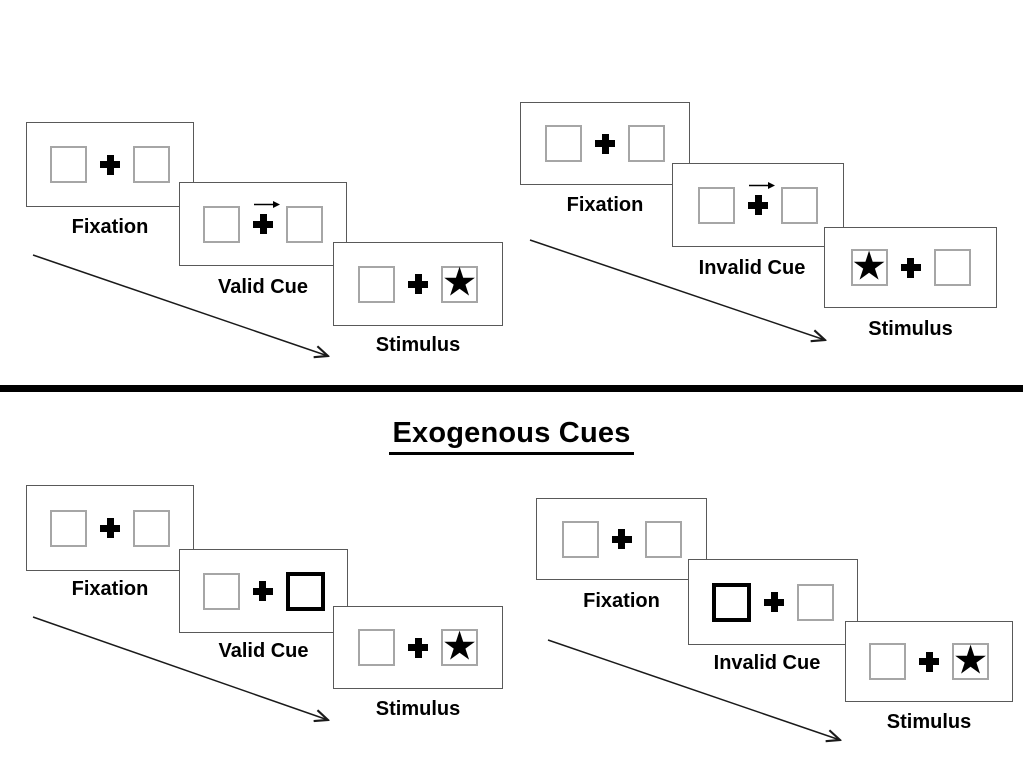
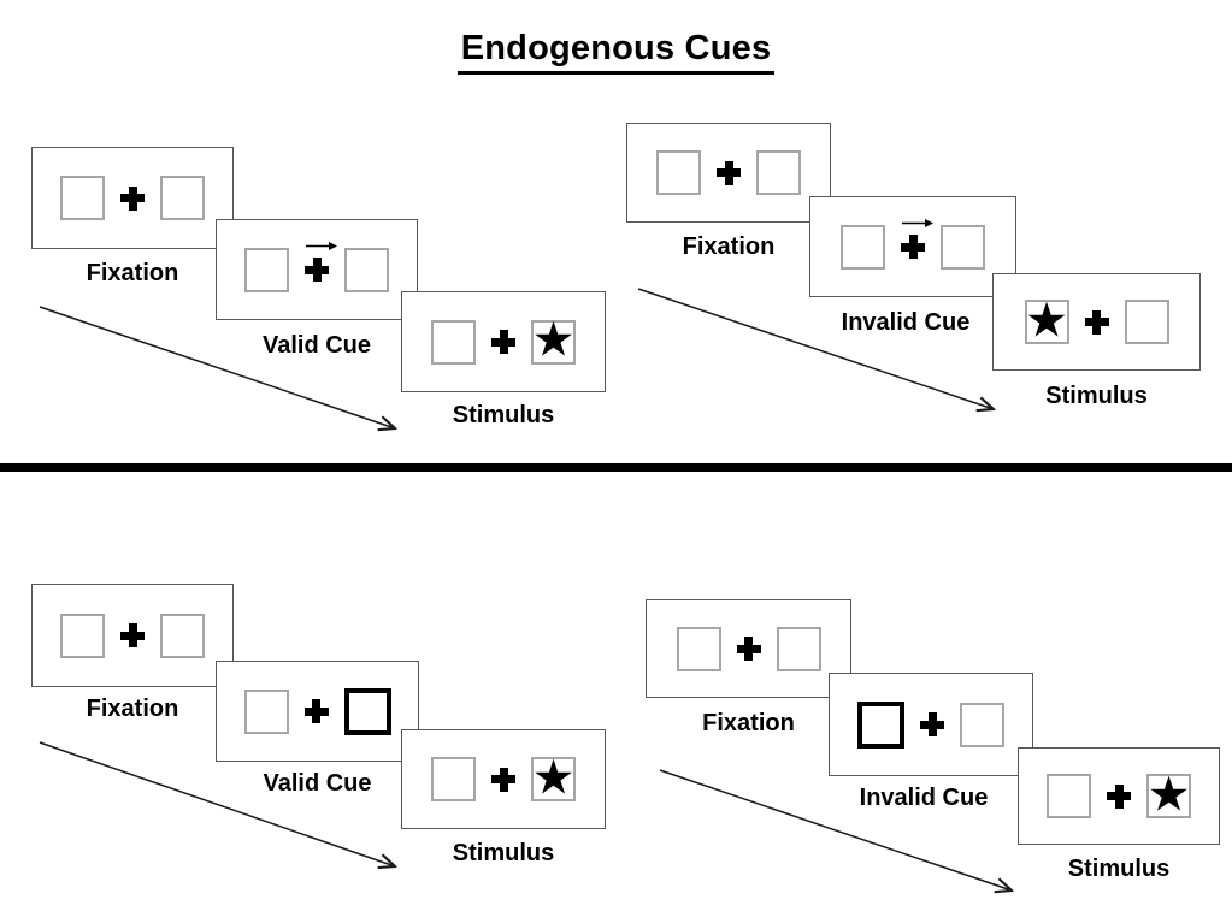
+ Endogenous Cues
  Fixation
  Valid Cue
  ★
  Stimulus
  Fixation
  Invalid Cue
  ★
  Stimulus
- Exogenous Cues
  Fixation
  Valid Cue
  ★
  Stimulus
  Fixation
  Invalid Cue
  ★
  Stimulus
